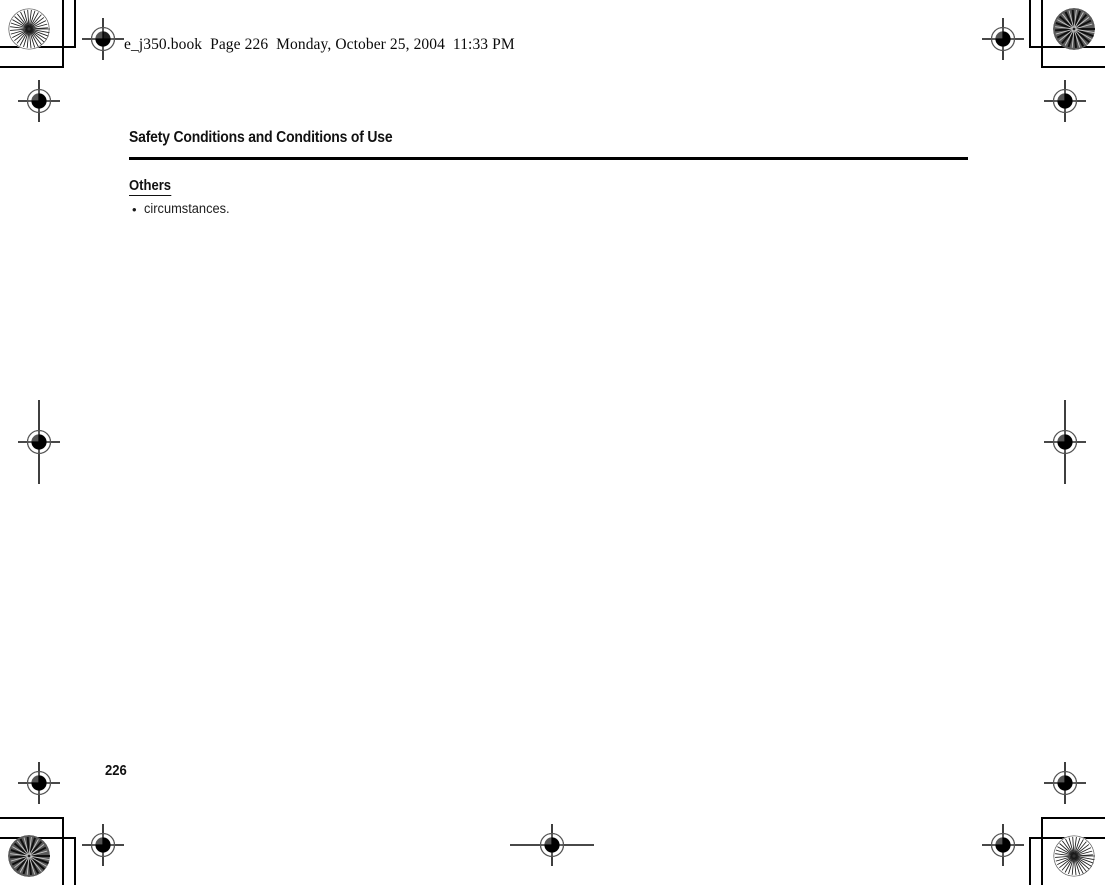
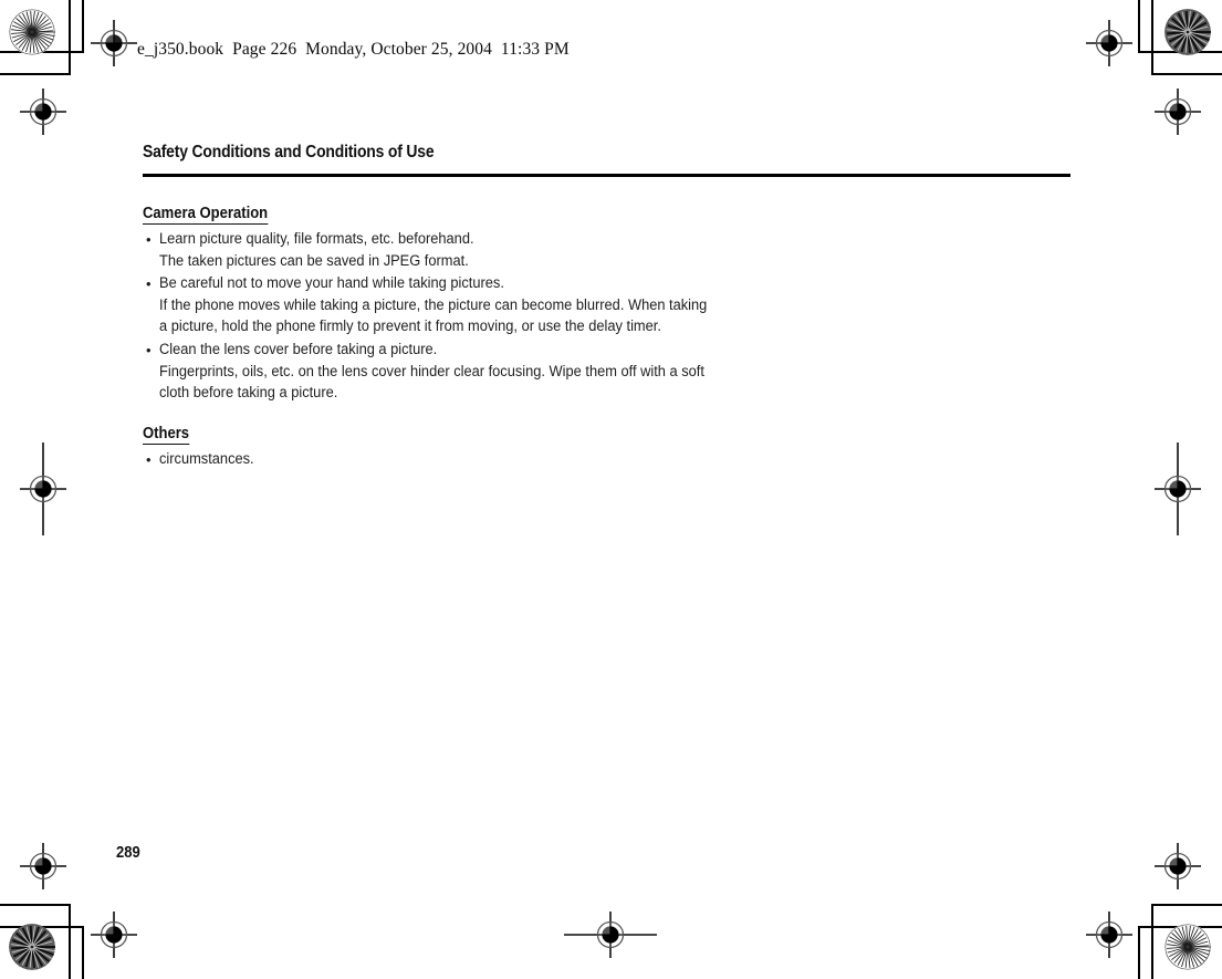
  e_j350.book Page 226 Monday, October 25, 2004 11:33 PM
  Safety Conditions and Conditions of Use
+ Camera Operation
+ Learn picture quality, file formats, etc. beforehand.
+ The taken pictures can be saved in JPEG format.
+ Be careful not to move your hand while taking pictures.
+ If the phone moves while taking a picture, the picture can become blurred. When taking
+ a picture, hold the phone firmly to prevent it from moving, or use the delay timer.
+ Clean the lens cover before taking a picture.
+ Fingerprints, oils, etc. on the lens cover hinder clear focusing. Wipe them off with a soft
+ cloth before taking a picture.
  Others
  circumstances.
- 226
+ 289
